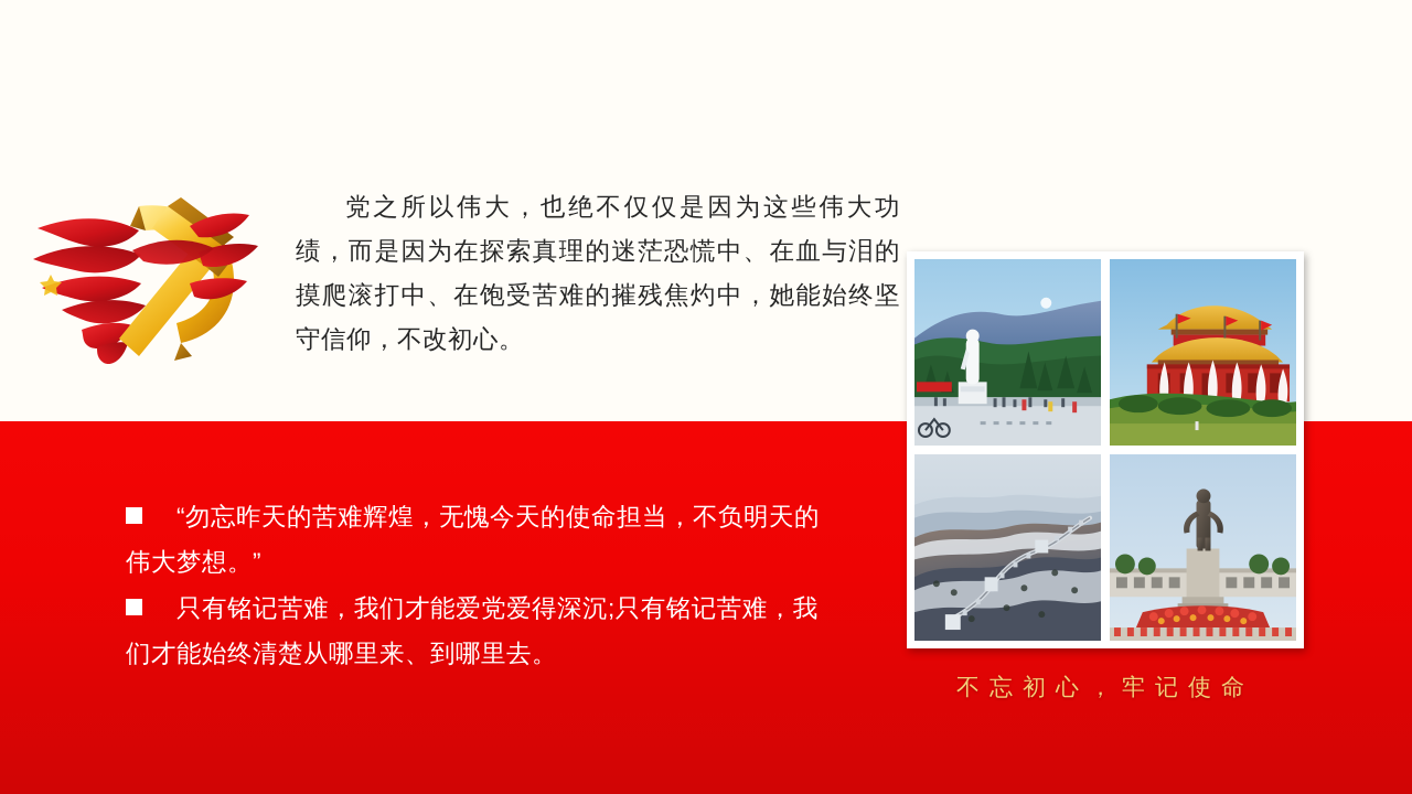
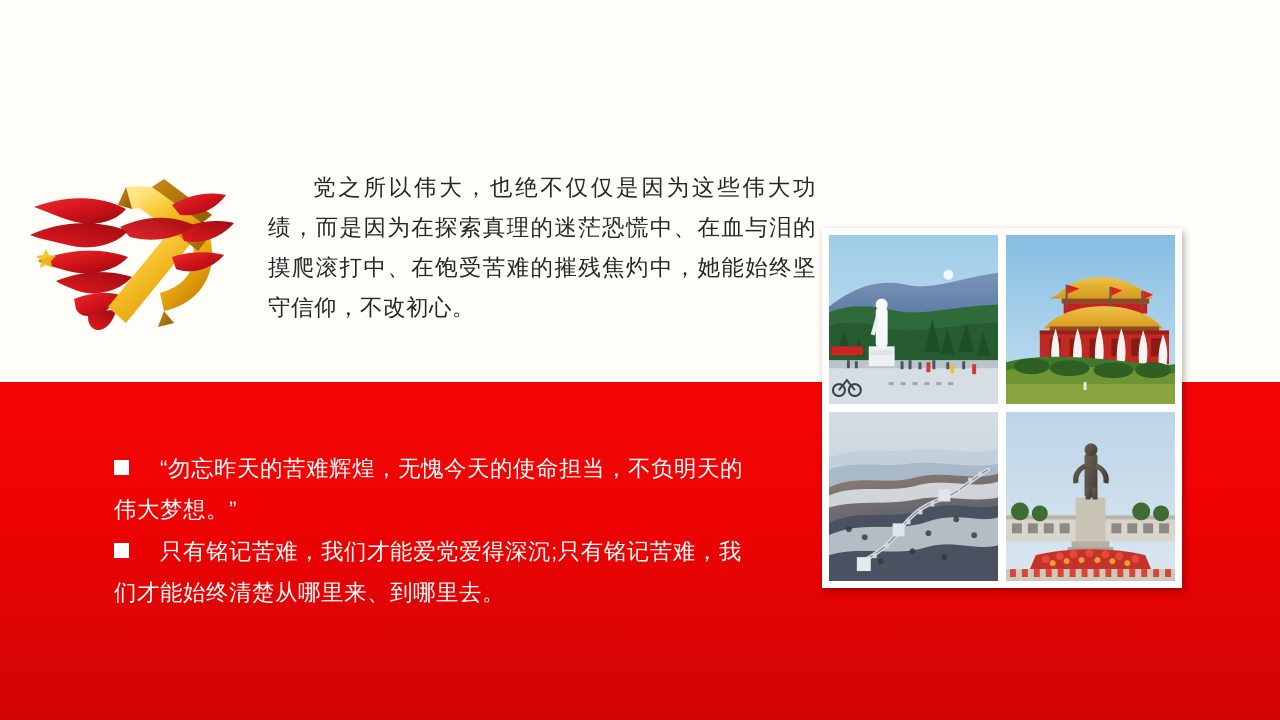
  党之所以伟大，也绝不仅仅是因为这些伟大功绩，而是因为在探索真理的迷茫恐慌中、在血与泪的摸爬滚打中、在饱受苦难的摧残焦灼中，她能始终坚守信仰，不改初心。
  “勿忘昨天的苦难辉煌，无愧今天的使命担当，不负明天的伟大梦想。”
  只有铭记苦难，我们才能爱党爱得深沉;只有铭记苦难，我们才能始终清楚从哪里来、到哪里去。
- 不忘初心，牢记使命
